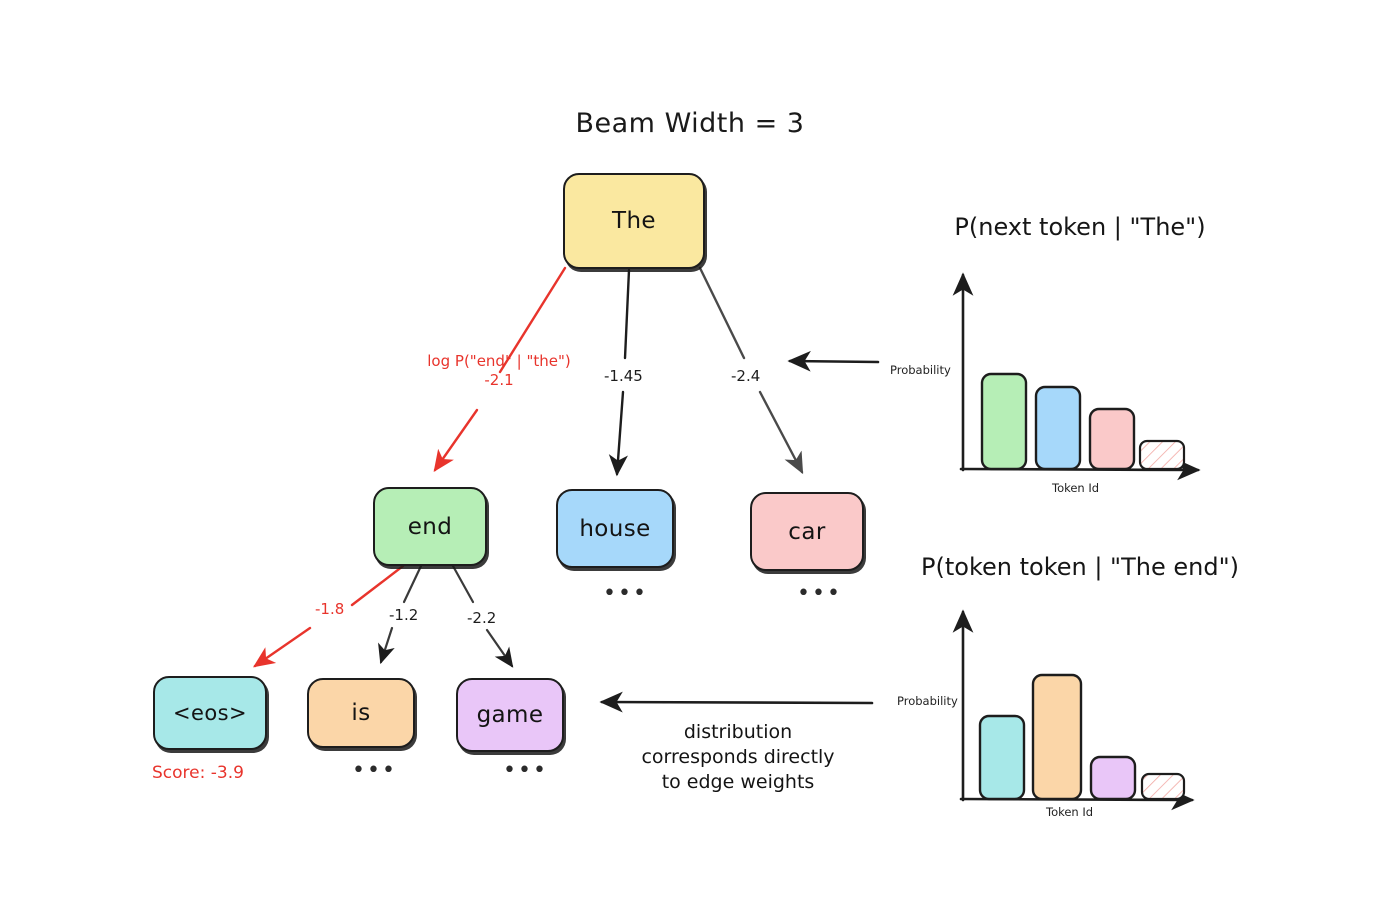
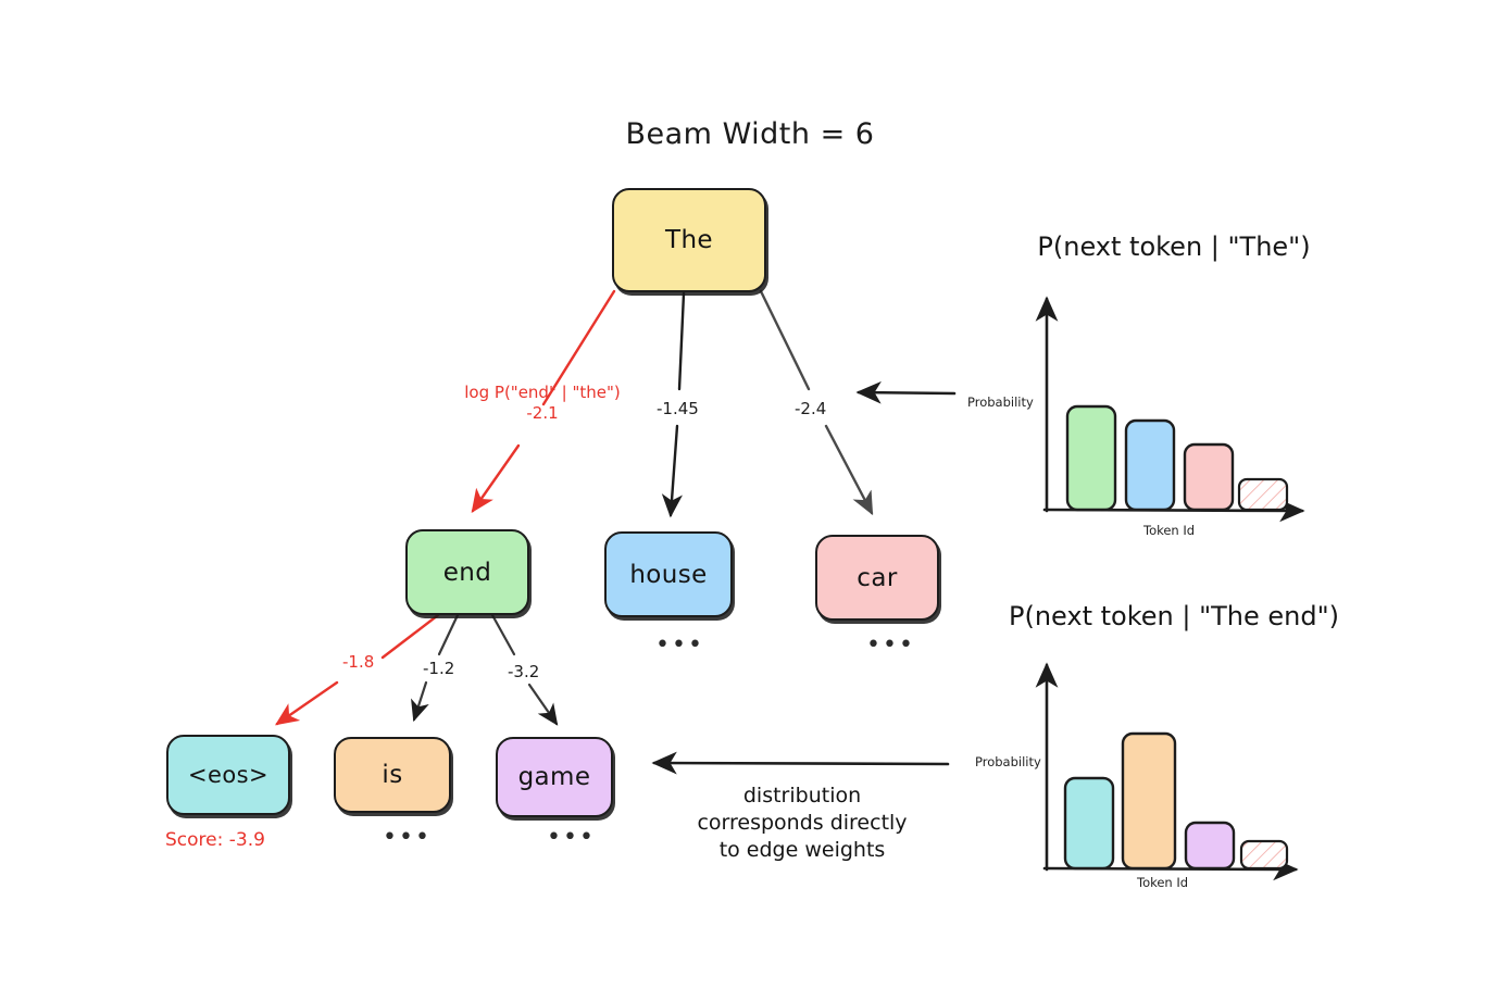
- Beam Width = 3
+ Beam Width = 6
  The
  end
  house
  car
  <eos>
  is
  game
  log P("end" | "the")
  -2.1
  -1.45
  -2.4
  -1.8
  -1.2
- -2.2
+ -3.2
  •••
  •••
  •••
  •••
  Score: -3.9
  distribution
  corresponds directly
  to edge weights
  P(next token | "The")
  Probability
  Token Id
- P(token token | "The end")
+ P(next token | "The end")
  Probability
  Token Id
